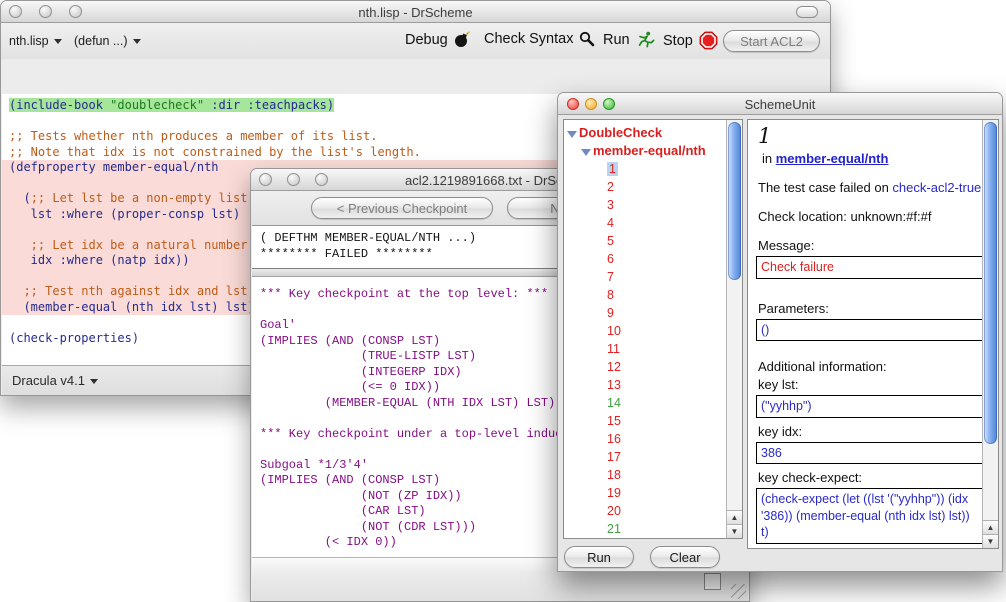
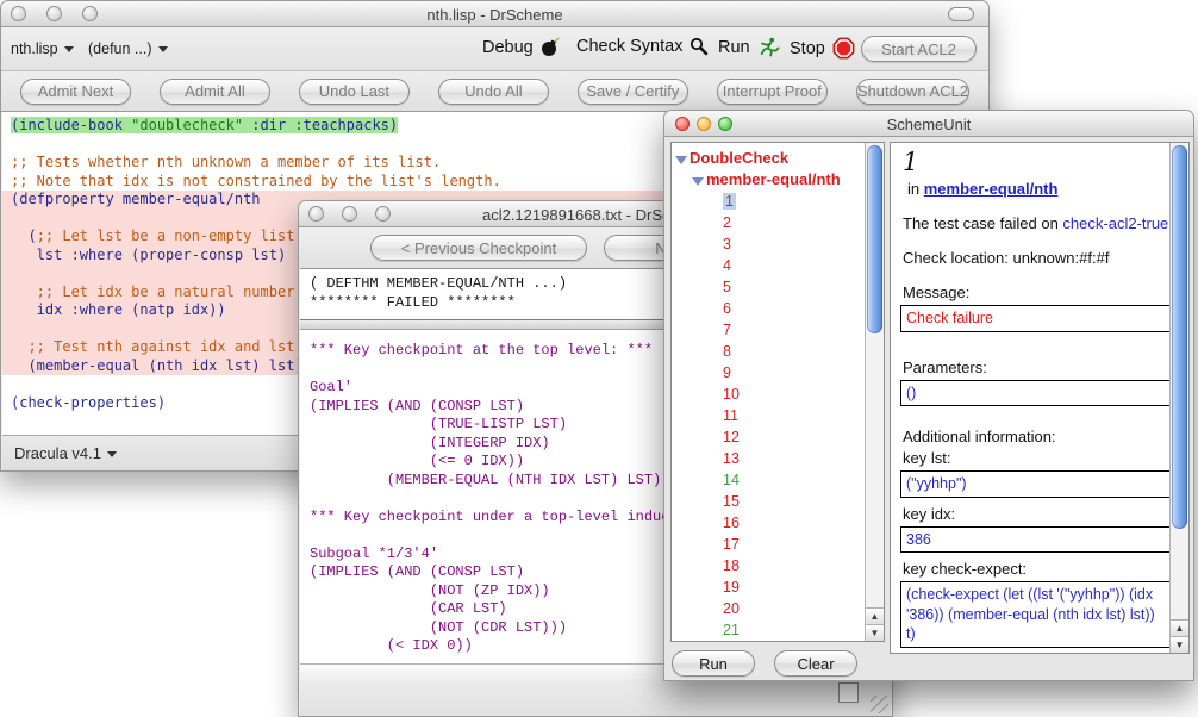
  nth.lisp - DrScheme
  nth.lisp
  (defun ...)
  Debug
  Check Syntax
  Run
  Stop
  Start ACL2
+ Admit Next
+ Admit All
+ Undo Last
+ Undo All
+ Save / Certify
+ Interrupt Proof
+ Shutdown ACL2
  (include-book "doublecheck" :dir :teachpacks)
- ;; Tests whether nth produces a member of its list.
+ ;; Tests whether nth unknown a member of its list.
  ;; Note that idx is not constrained by the list's length.
  (defproperty member-equal/nth
  (;; Let lst be a non-empty list
  lst :where (proper-consp lst)
  ;; Let idx be a natural number
  idx :where (natp idx))
  ;; Test nth against idx and lst
  (member-equal (nth idx lst) lst
  (check-properties)
  Dracula v4.1
  acl2.1219891668.txt - DrS
  < Previous Checkpoint
  ( DEFTHM MEMBER-EQUAL/NTH ...)
  ******** FAILED ********
  *** Key checkpoint at the top level: ***
  Goal'
  (IMPLIES (AND (CONSP LST)
  (TRUE-LISTP LST)
  (INTEGERP IDX)
  (<= 0 IDX))
  (MEMBER-EQUAL (NTH IDX LST) LST)
  *** Key checkpoint under a top-level indu
  Subgoal *1/3'4'
  (IMPLIES (AND (CONSP LST)
  (NOT (ZP IDX))
  (CAR LST)
  (NOT (CDR LST)))
  (< IDX 0))
  SchemeUnit
  DoubleCheck
  member-equal/nth
  1
  2
  3
  4
  5
  6
  7
  8
  9
  10
  11
  12
  13
  14
  15
  16
  17
  18
  19
  20
  21
  ▲
  ▼
  1
  in member-equal/nth
  The test case failed on check-acl2-true
  Check location: unknown:#f:#f
  Message:
  Check failure
  Parameters:
  ()
  Additional information:
  key lst:
  ("yyhhp")
  key idx:
  386
  key check-expect:
  (check-expect (let ((lst '("yyhhp")) (idx '386)) (member-equal (nth idx lst) lst)) t)
  ▲
  ▼
  Run
  Clear
